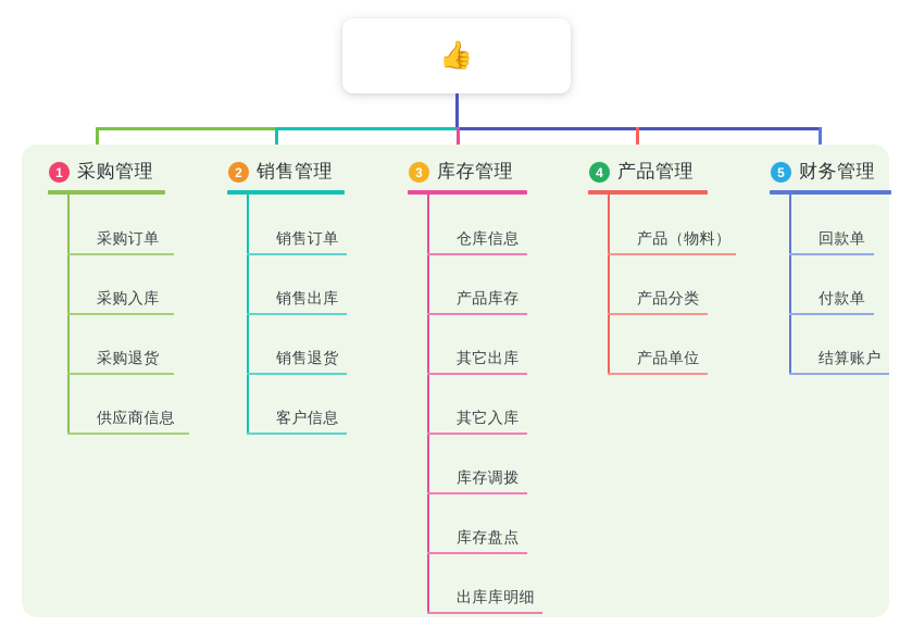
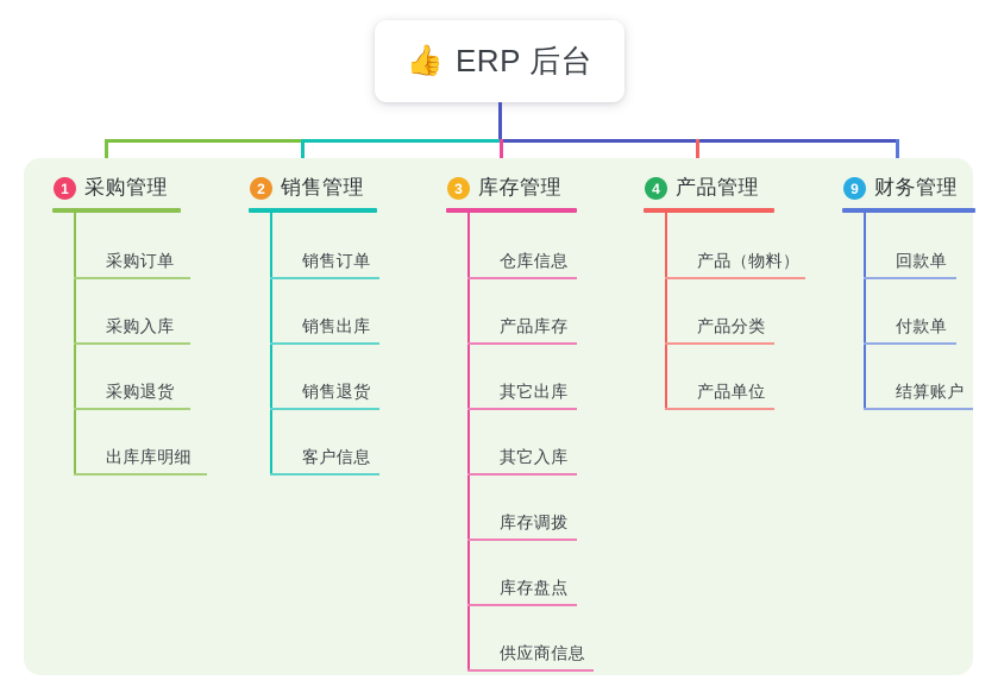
  👍
+ ERP 后台
  1
  采购管理
  采购订单
  采购入库
  采购退货
- 供应商信息
+ 出库库明细
  2
  销售管理
  销售订单
  销售出库
  销售退货
  客户信息
  3
  库存管理
  仓库信息
  产品库存
  其它出库
  其它入库
  库存调拨
  库存盘点
- 出库库明细
+ 供应商信息
  4
  产品管理
  产品（物料）
  产品分类
  产品单位
- 5
+ 9
  财务管理
  回款单
  付款单
  结算账户
